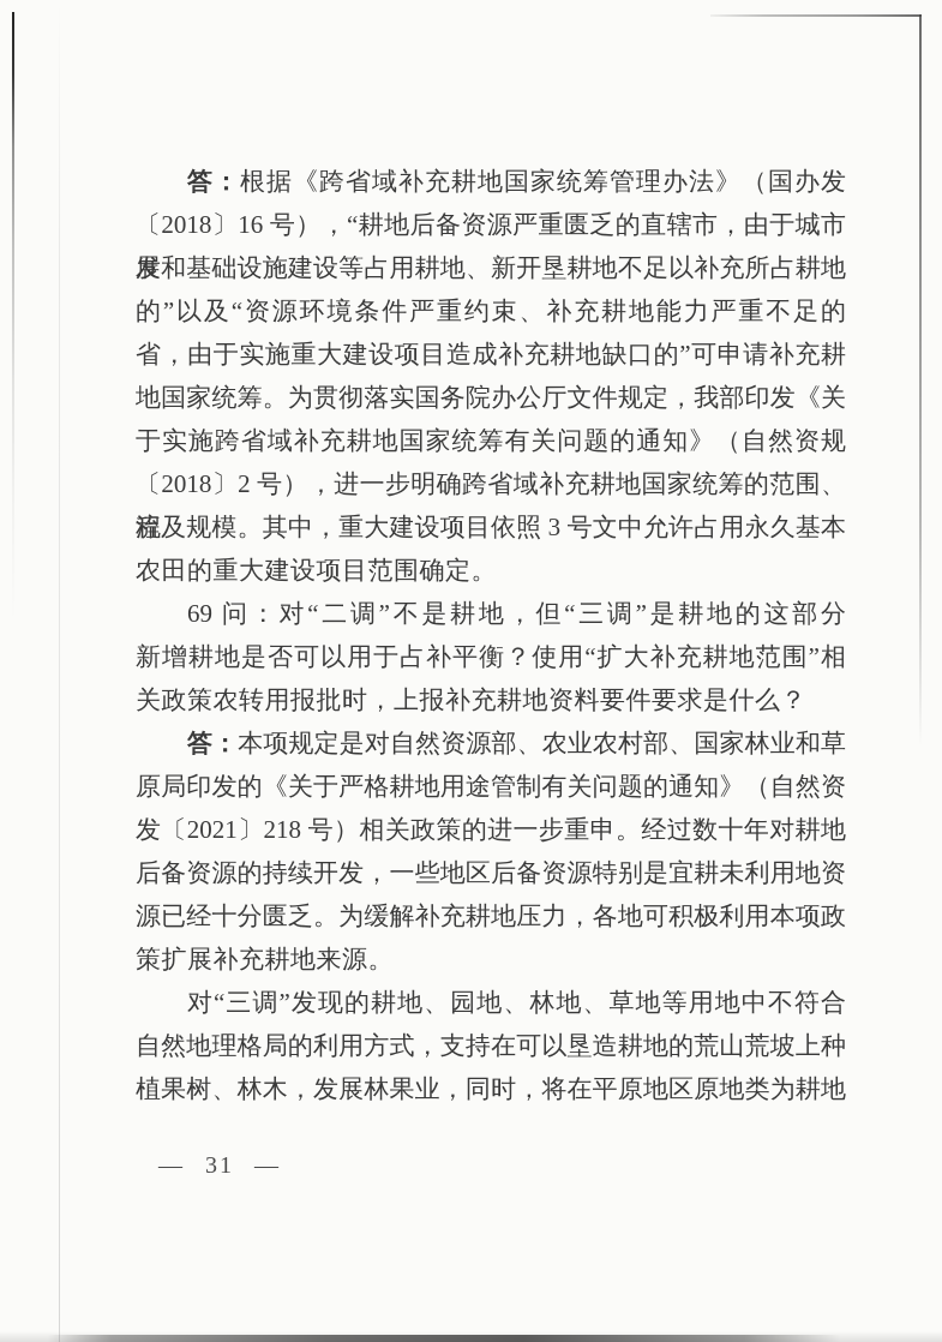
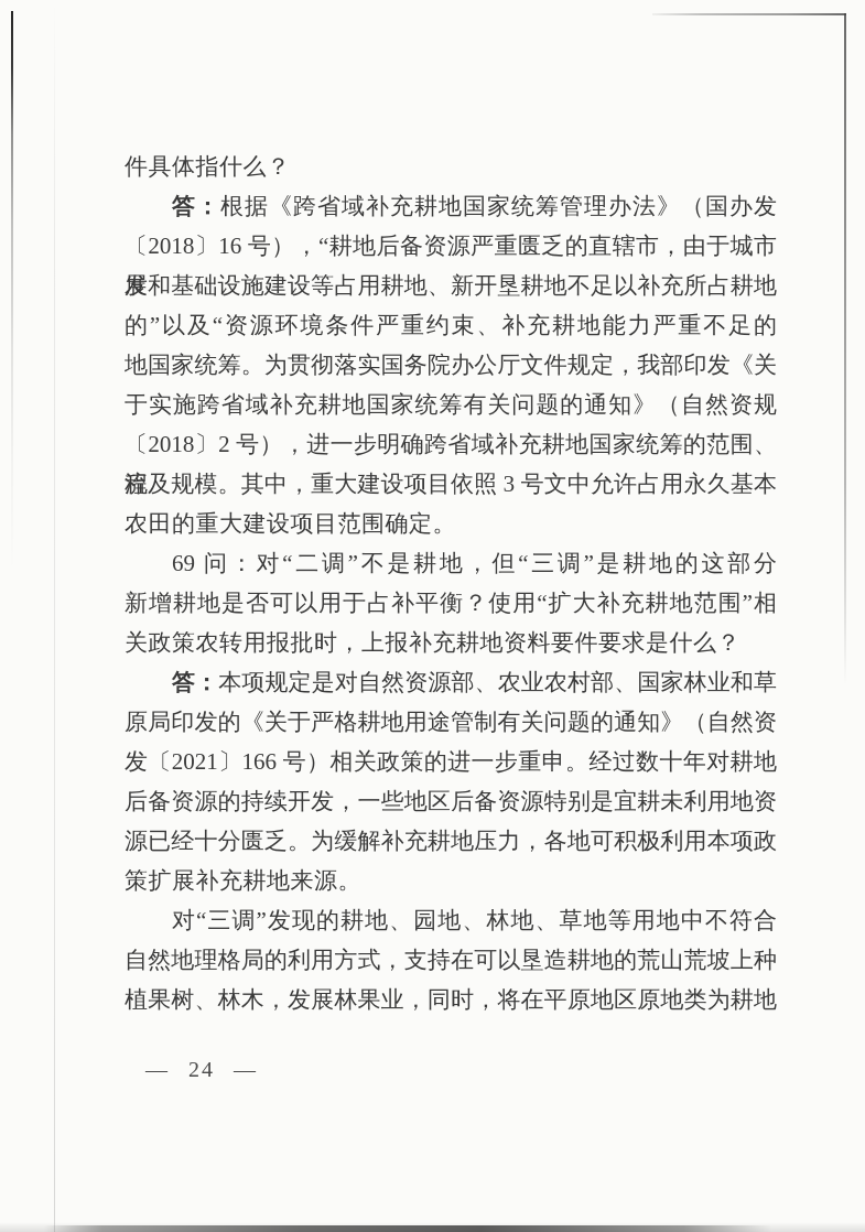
+ 件具体指什么？
  答：根据《跨省域补充耕地国家统筹管理办法》（国办发
  〔2018〕16 号），“耕地后备资源严重匮乏的直辖市，由于城市发
  展和基础设施建设等占用耕地、新开垦耕地不足以补充所占耕地
  的”以及“资源环境条件严重约束、补充耕地能力严重不足的
- 省，由于实施重大建设项目造成补充耕地缺口的”可申请补充耕
  地国家统筹。为贯彻落实国务院办公厅文件规定，我部印发《关
  于实施跨省域补充耕地国家统筹有关问题的通知》（自然资规
  〔2018〕2 号），进一步明确跨省域补充耕地国家统筹的范围、流
  程及规模。其中，重大建设项目依照 3 号文中允许占用永久基本
  农田的重大建设项目范围确定。
  69 问：对“二调”不是耕地，但“三调”是耕地的这部分
  新增耕地是否可以用于占补平衡？使用“扩大补充耕地范围”相
  关政策农转用报批时，上报补充耕地资料要件要求是什么？
  答：本项规定是对自然资源部、农业农村部、国家林业和草
  原局印发的《关于严格耕地用途管制有关问题的通知》（自然资
- 发〔2021〕218 号）相关政策的进一步重申。经过数十年对耕地
+ 发〔2021〕166 号）相关政策的进一步重申。经过数十年对耕地
  后备资源的持续开发，一些地区后备资源特别是宜耕未利用地资
  源已经十分匮乏。为缓解补充耕地压力，各地可积极利用本项政
  策扩展补充耕地来源。
  对“三调”发现的耕地、园地、林地、草地等用地中不符合
  自然地理格局的利用方式，支持在可以垦造耕地的荒山荒坡上种
  植果树、林木，发展林果业，同时，将在平原地区原地类为耕地
- — 31 —
+ — 24 —
